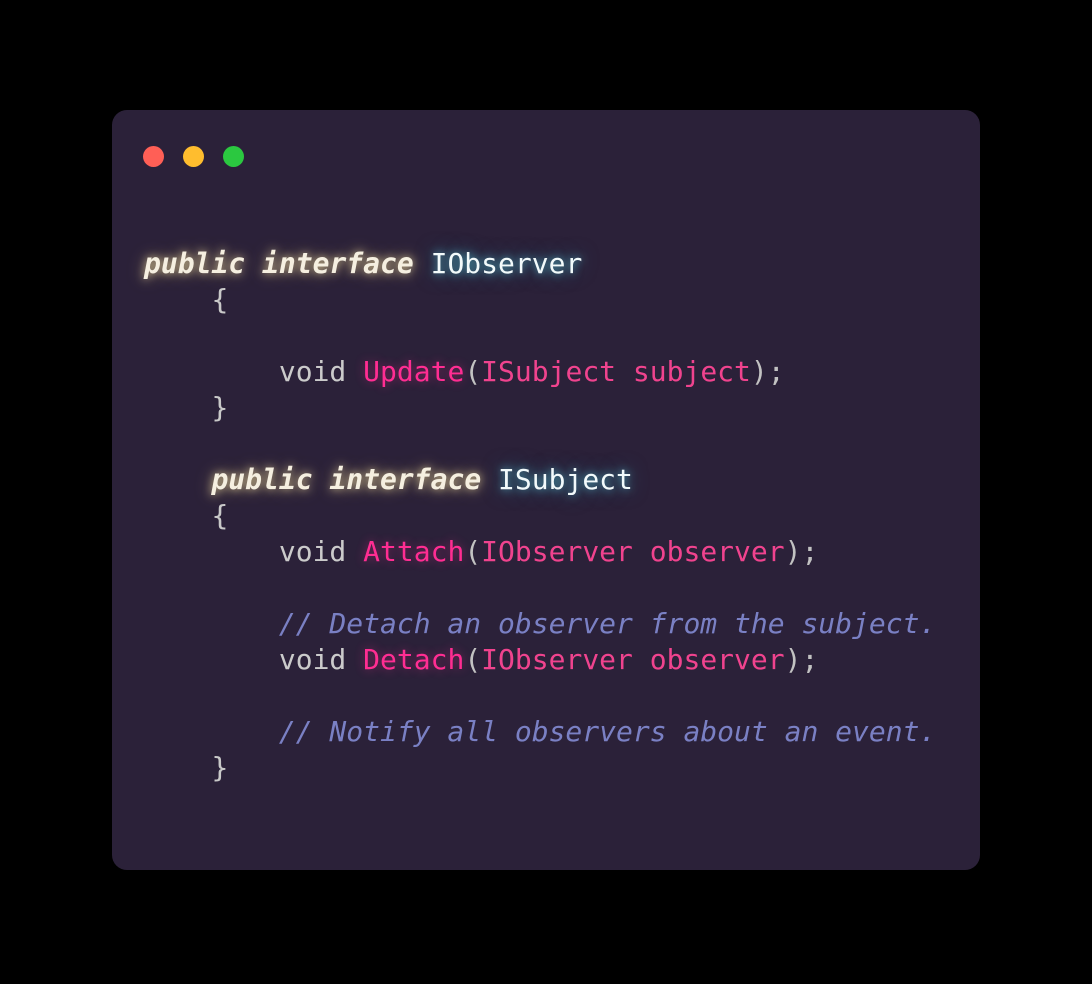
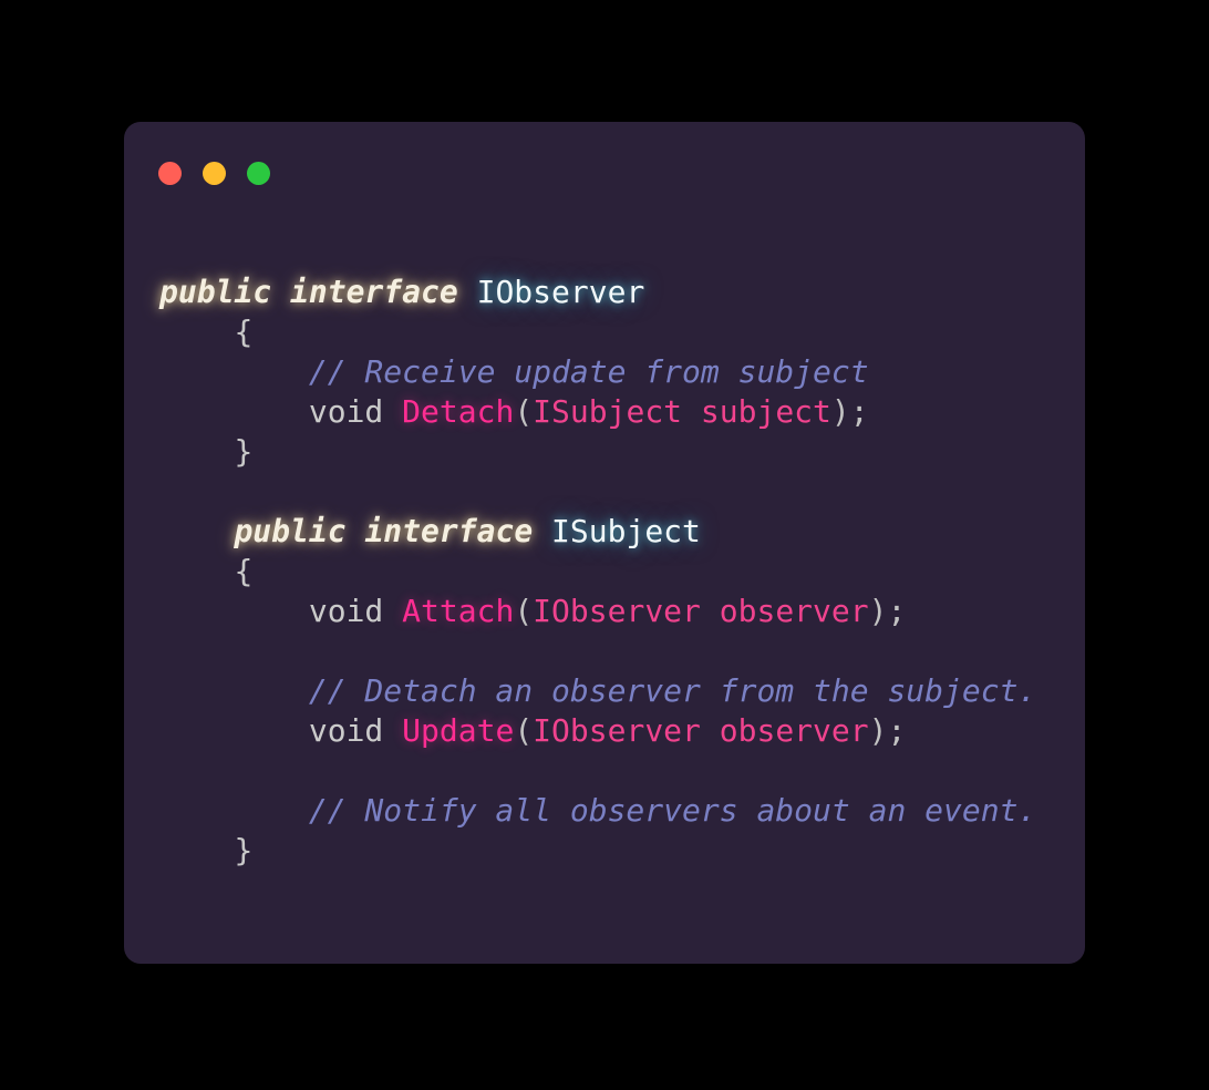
  public interface IObserver
  {
+ // Receive update from subject
- void Update(ISubject subject);
+ void Detach(ISubject subject);
  }
  public interface ISubject
  {
  void Attach(IObserver observer);
  // Detach an observer from the subject.
- void Detach(IObserver observer);
+ void Update(IObserver observer);
  // Notify all observers about an event.
  }
